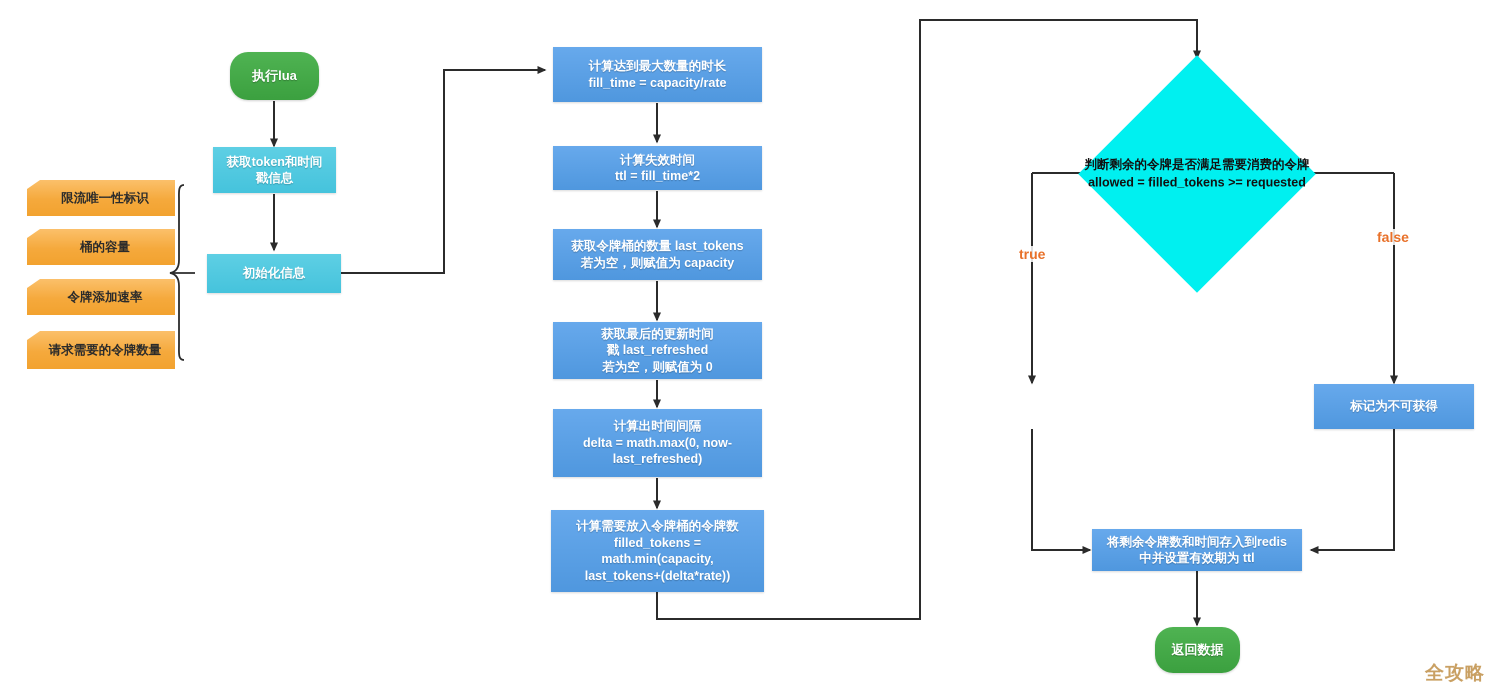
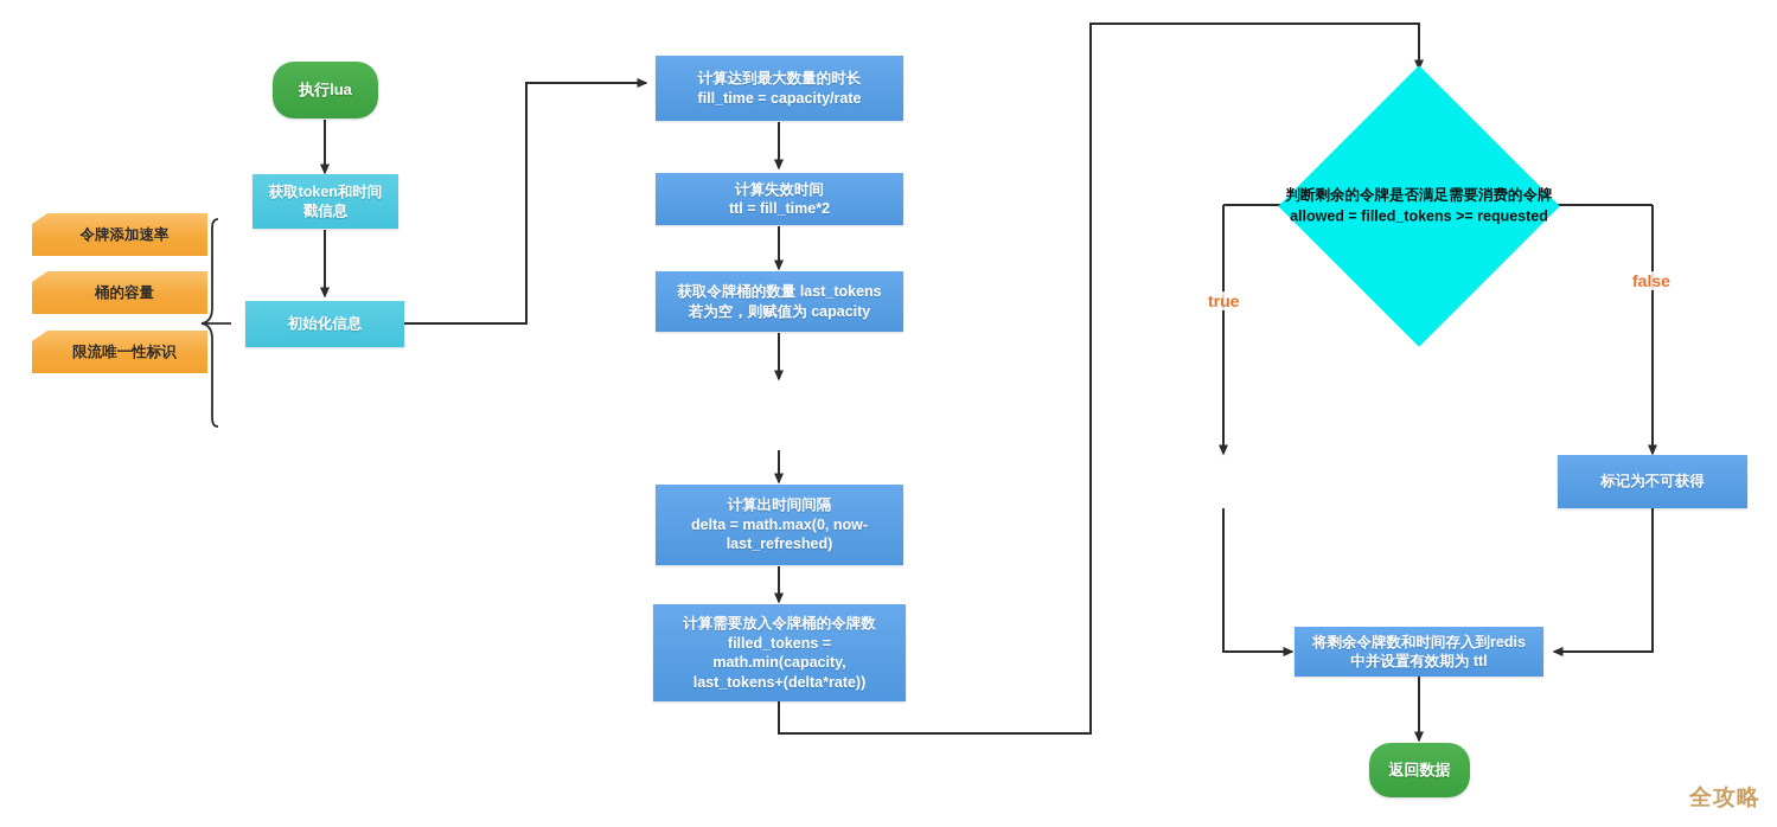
- 限流唯一性标识
+ 令牌添加速率
  桶的容量
- 令牌添加速率
+ 限流唯一性标识
- 请求需要的令牌数量
  执行lua
  获取token和时间
  戳信息
  初始化信息
  计算达到最大数量的时长
  fill_time = capacity/rate
  计算失效时间
  ttl = fill_time*2
  获取令牌桶的数量 last_tokens
  若为空，则赋值为 capacity
- 获取最后的更新时间
- 戳 last_refreshed
- 若为空，则赋值为 0
  计算出时间间隔
  delta = math.max(0, now-
  last_refreshed)
  计算需要放入令牌桶的令牌数
  filled_tokens =
  math.min(capacity,
  last_tokens+(delta*rate))
  判断剩余的令牌是否满足需要消费的令牌
  allowed = filled_tokens >= requested
  true
  false
  标记为不可获得
  将剩余令牌数和时间存入到redis
  中并设置有效期为 ttl
  返回数据
  全攻略
